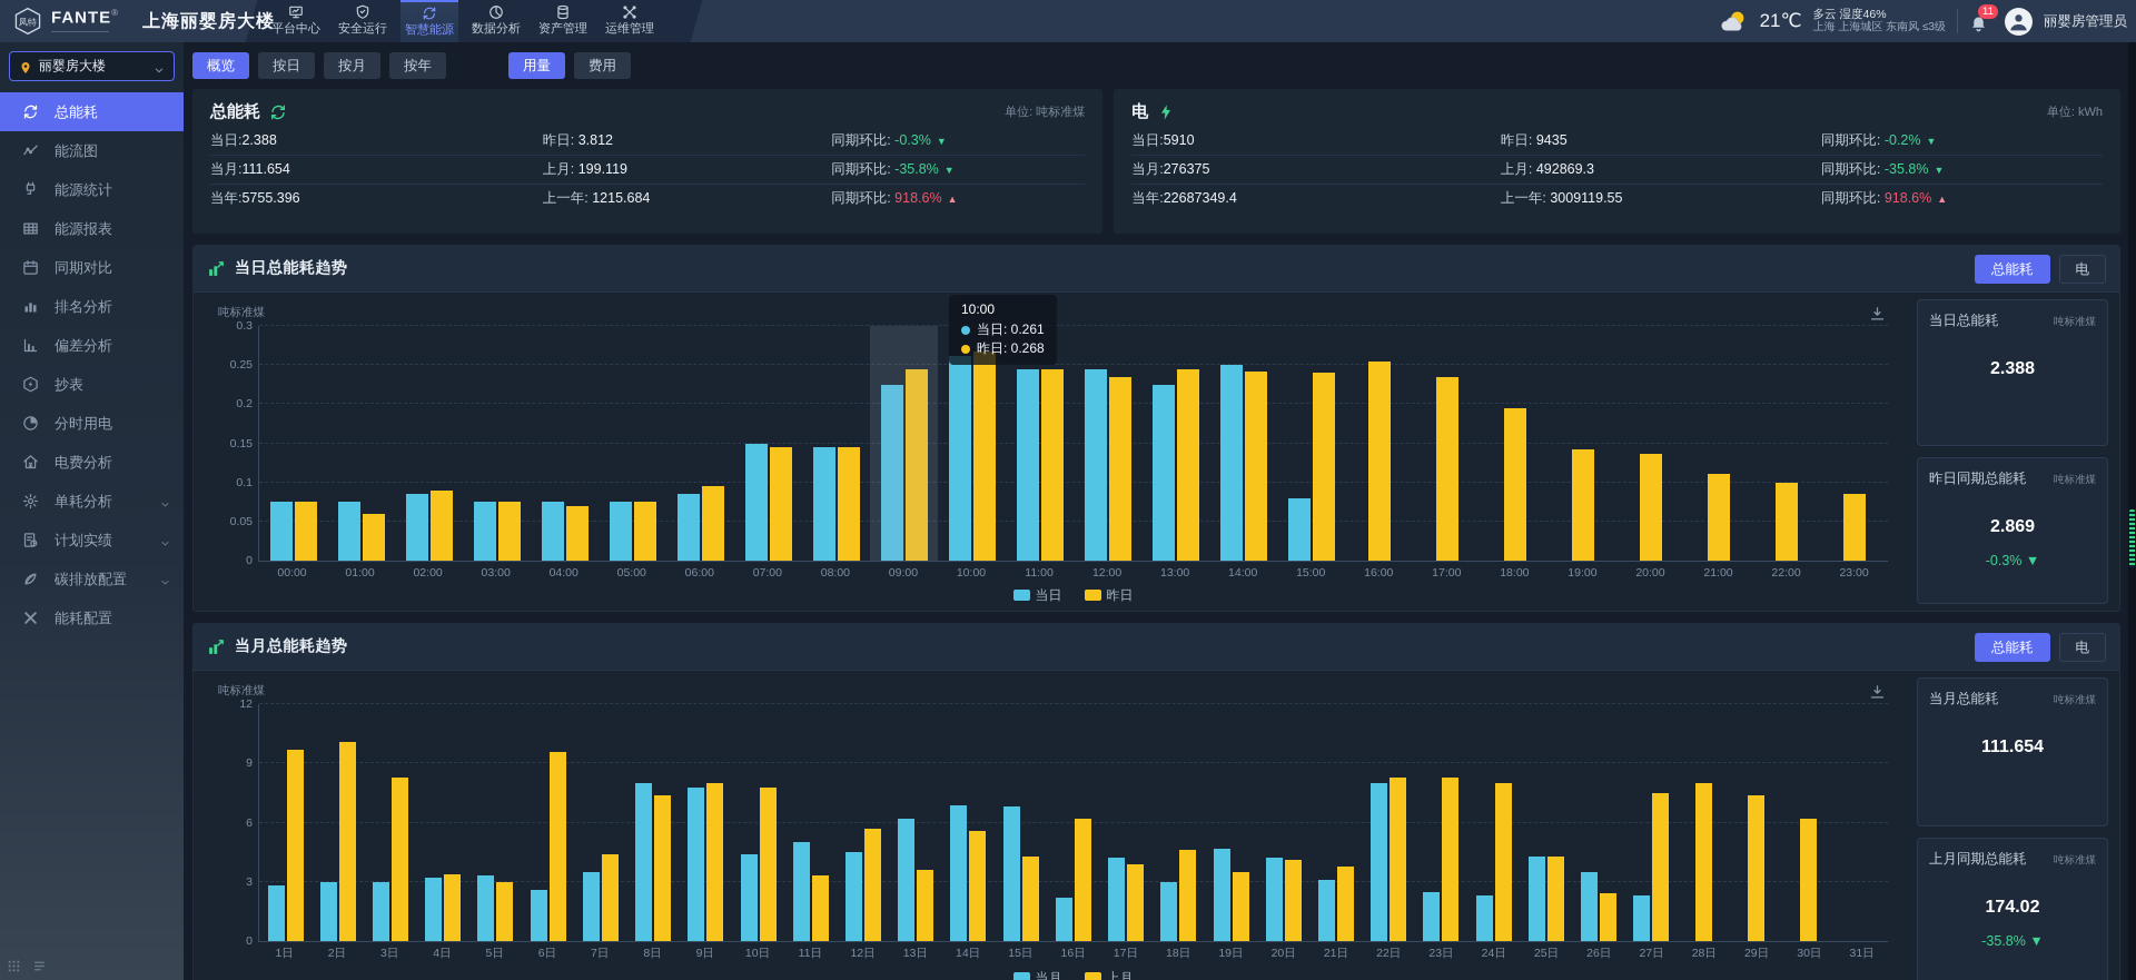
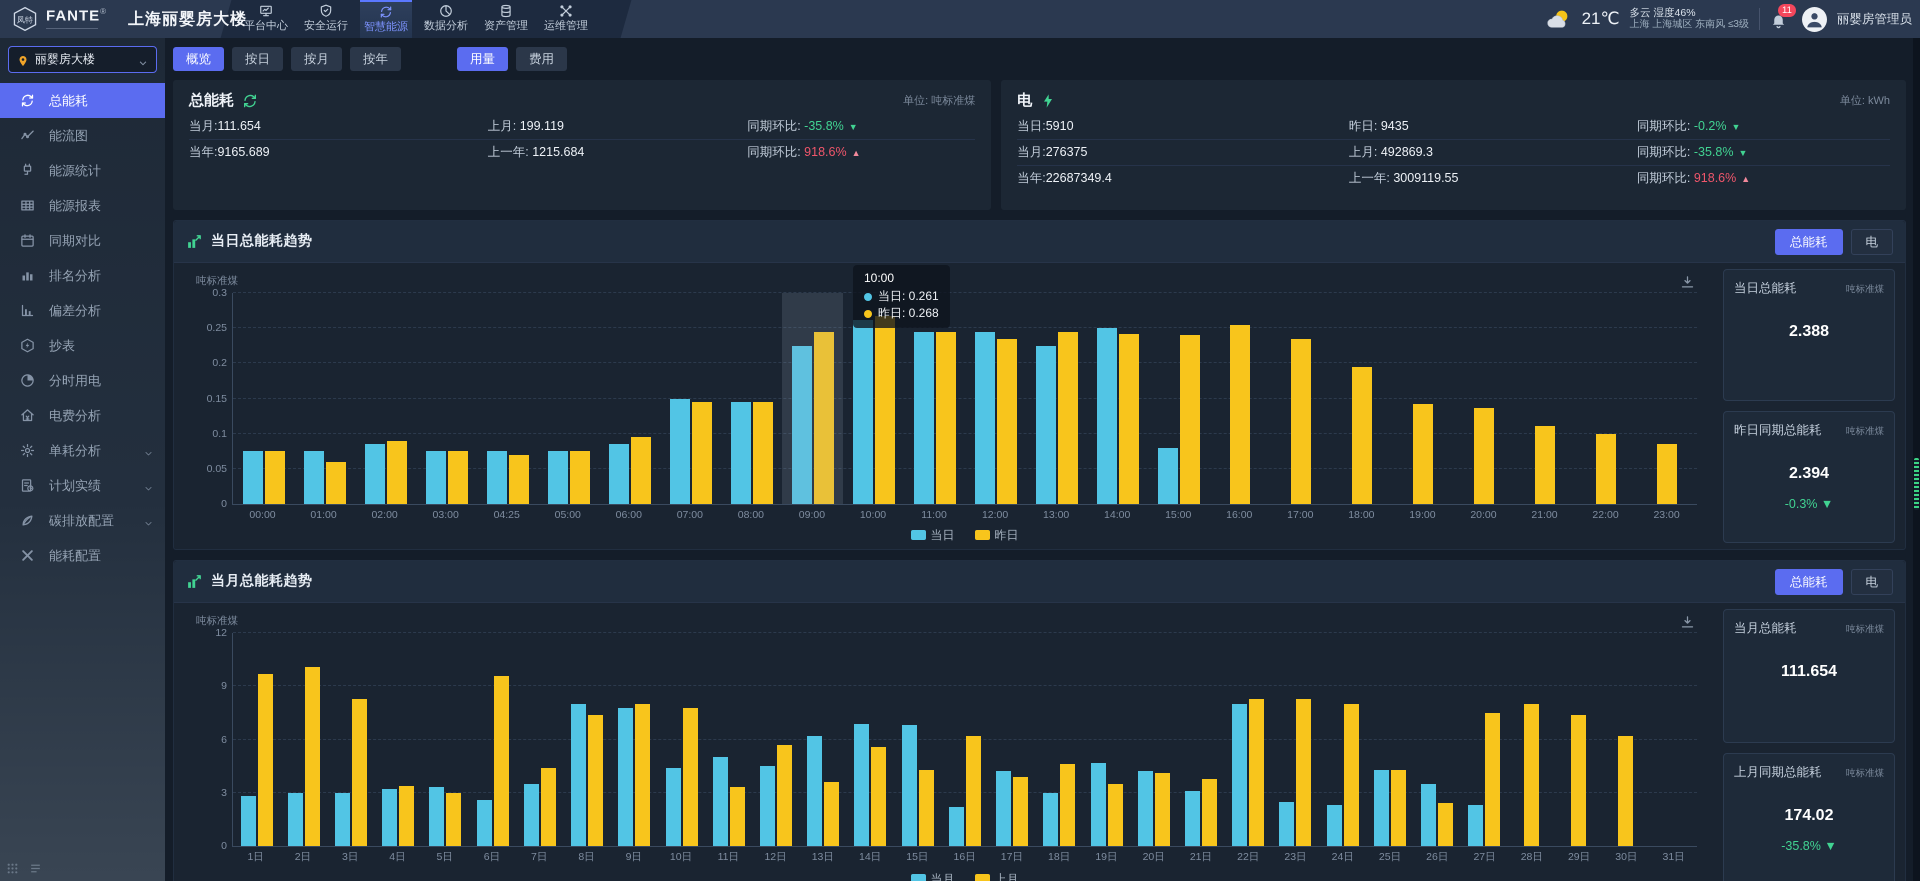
  凤特
  FANTE®
  上海丽婴房大楼
  平台中心
  安全运行
  智慧能源
  数据分析
  资产管理
  运维管理
  21℃
  多云 湿度46%
  上海 上海城区 东南风 ≤3级
  11
  丽婴房管理员
  丽婴房大楼
  总能耗
  能流图
  能源统计
  能源报表
  同期对比
  排名分析
  偏差分析
  抄表
  分时用电
  电费分析
  单耗分析
  计划实绩
  碳排放配置
  能耗配置
  概览
  按日
  按月
  按年
  用量
  费用
  总能耗
  单位: 吨标准煤
- 当日:2.388
- 昨日: 3.812
- 同期环比: -0.3% ▼
  当月:111.654
  上月: 199.119
  同期环比: -35.8% ▼
- 当年:5755.396
+ 当年:9165.689
  上一年: 1215.684
  同期环比: 918.6% ▲
  电
  单位: kWh
  当日:5910
  昨日: 9435
  同期环比: -0.2% ▼
  当月:276375
  上月: 492869.3
  同期环比: -35.8% ▼
  当年:22687349.4
  上一年: 3009119.55
  同期环比: 918.6% ▲
  当日总能耗趋势
  总能耗
  电
  吨标准煤
  0
  0.05
  0.1
  0.15
  0.2
  0.25
  0.3
  10:00
  当日: 0.261
  昨日: 0.268
  00:00
  01:00
  02:00
  03:00
- 04:00
+ 04:25
  05:00
  06:00
  07:00
  08:00
  09:00
  10:00
  11:00
  12:00
  13:00
  14:00
  15:00
  16:00
  17:00
  18:00
  19:00
  20:00
  21:00
  22:00
  23:00
  当日
  昨日
  当日总能耗
  吨标准煤
  2.388
  昨日同期总能耗
  吨标准煤
- 2.869
+ 2.394
  -0.3% ▼
  当月总能耗趋势
  总能耗
  电
  吨标准煤
  0
  3
  6
  9
  12
  1日
  2日
  3日
  4日
  5日
  6日
  7日
  8日
  9日
  10日
  11日
  12日
  13日
  14日
  15日
  16日
  17日
  18日
  19日
  20日
  21日
  22日
  23日
  24日
  25日
  26日
  27日
  28日
  29日
  30日
  31日
  当月
  上月
  当月总能耗
  吨标准煤
  111.654
  上月同期总能耗
  吨标准煤
  174.02
  -35.8% ▼
